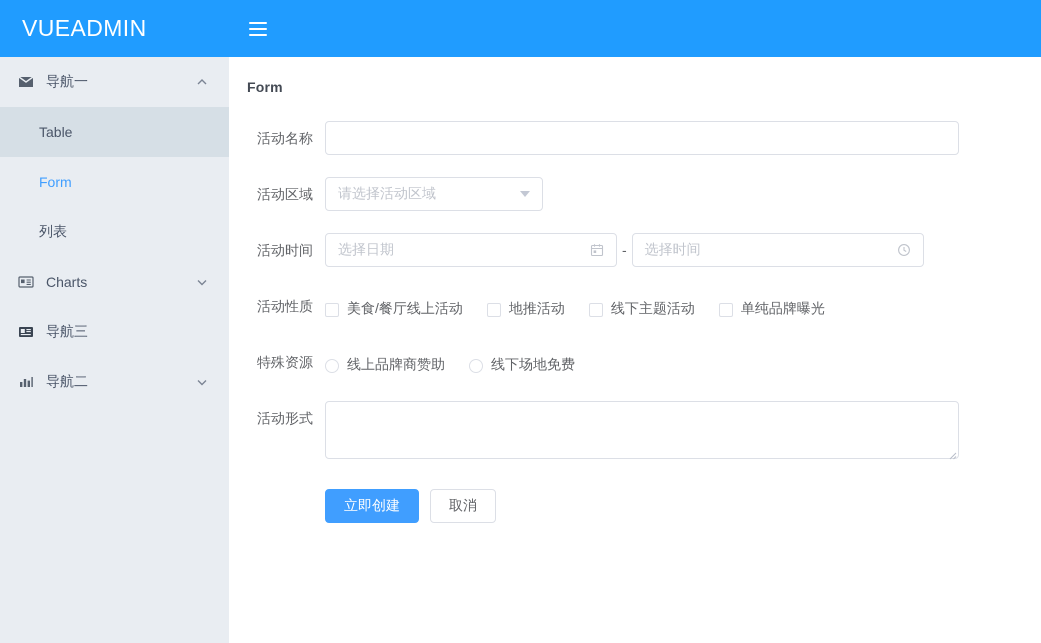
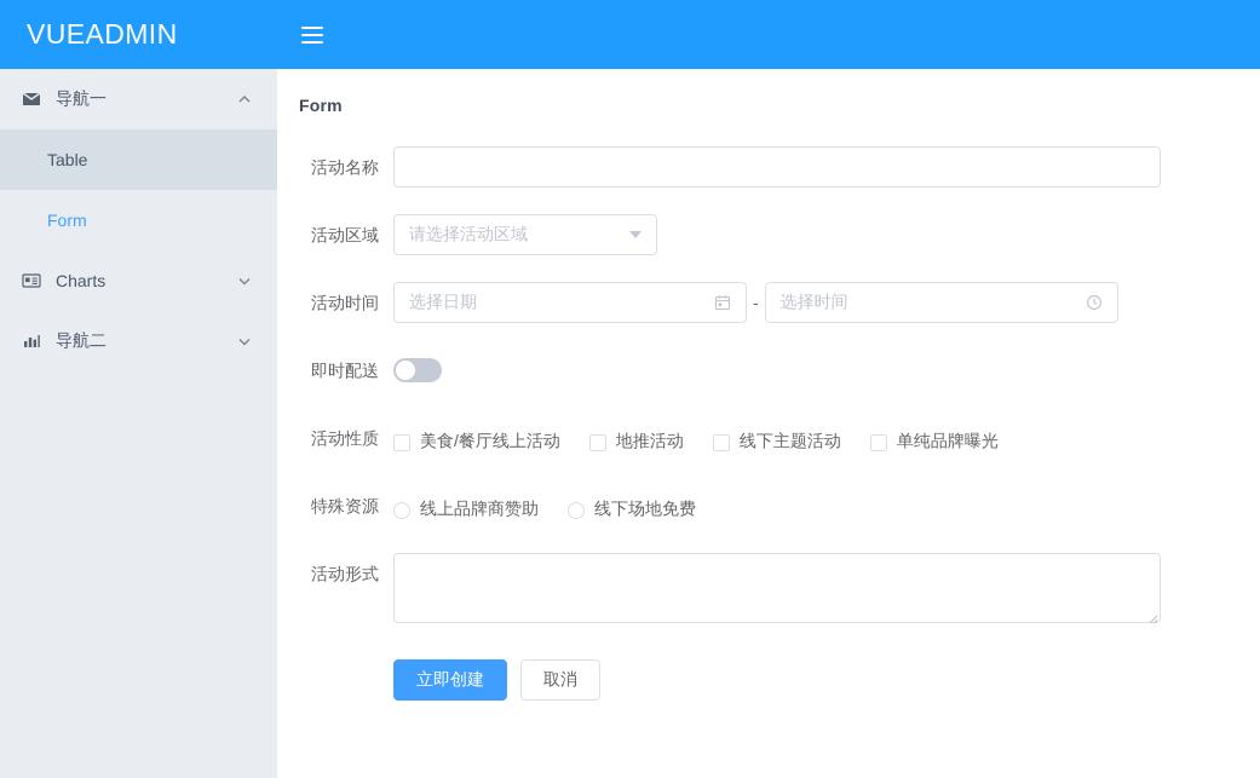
  VUEADMIN
  导航一
  Table
  Form
- 列表
  Charts
- 导航三
  导航二
  Form
  活动名称
  活动区域
  请选择活动区域
  活动时间
  选择日期
  -
  选择时间
+ 即时配送
  活动性质
  美食/餐厅线上活动
  地推活动
  线下主题活动
  单纯品牌曝光
  特殊资源
  线上品牌商赞助
  线下场地免费
  活动形式
  立即创建
  取消
